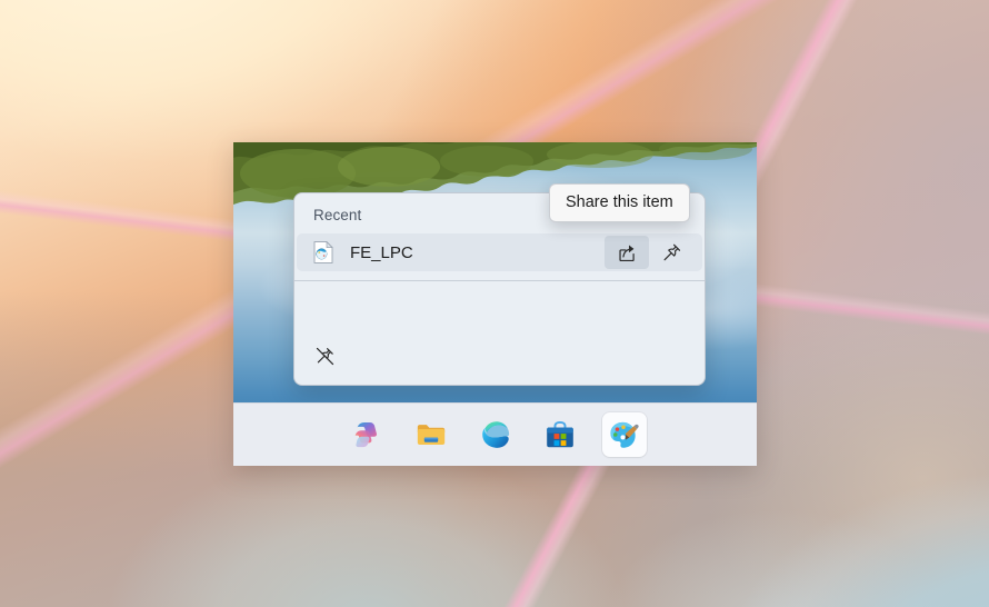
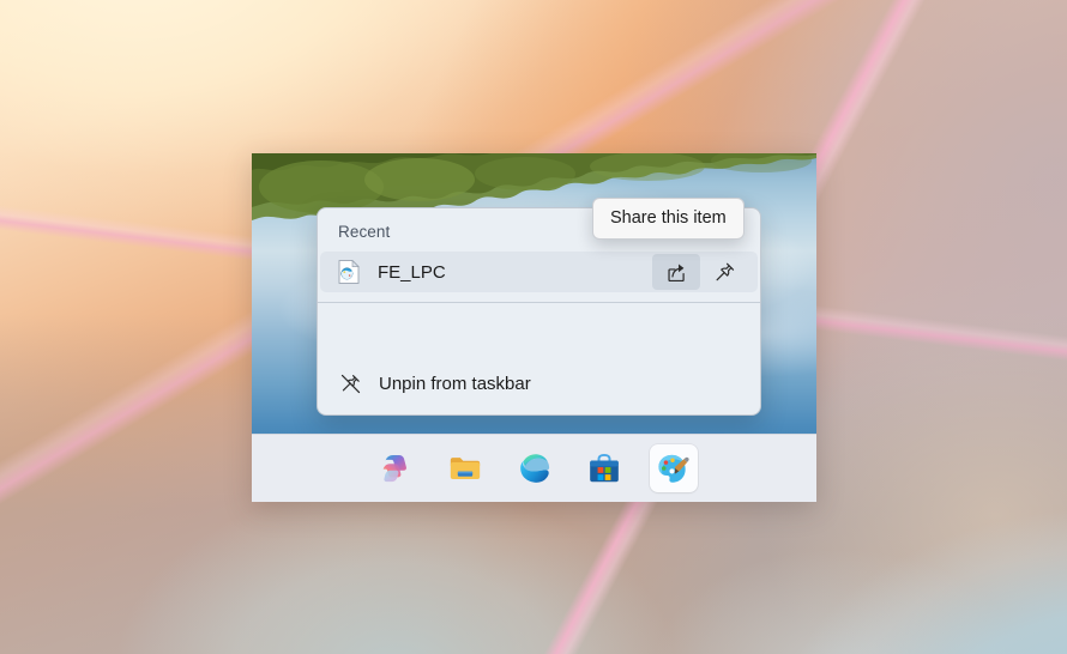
  Recent
  FE_LPC
+ Unpin from taskbar
  Share this item
